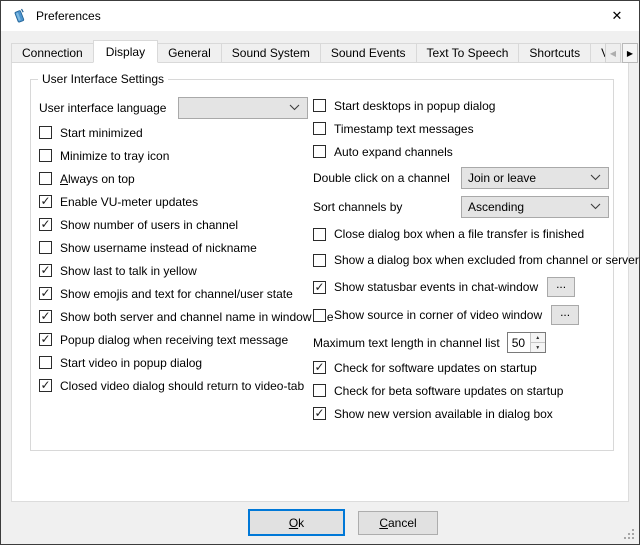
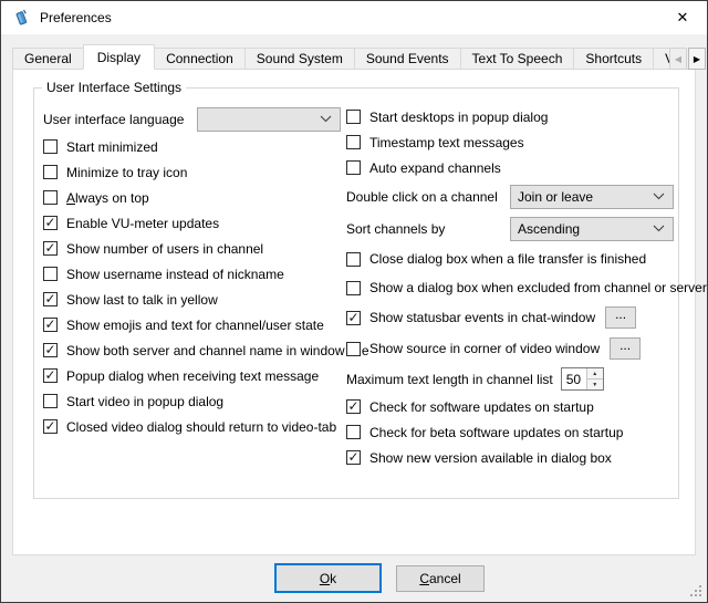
  Preferences
  ✕
- Connection
+ General
  Display
- General
+ Connection
  Sound System
  Sound Events
  Text To Speech
  Shortcuts
  ◀
  ▶
  User Interface Settings
  User interface language
  Start minimized
  Minimize to tray icon
  Always on top
  ✓
  Enable VU-meter updates
  ✓
  Show number of users in channel
  Show username instead of nickname
  ✓
  Show last to talk in yellow
  ✓
  Show emojis and text for channel/user state
  ✓
  Show both server and channel name in windowe
  ✓
  Popup dialog when receiving text message
  Start video in popup dialog
  ✓
  Closed video dialog should return to video-tab
  Start desktops in popup dialog
  Timestamp text messages
  Auto expand channels
  Double click on a channel
  Join or leave
  Sort channels by
  Ascending
  Close dialog box when a file transfer is finished
  Show a dialog box when excluded from channel or server
  ✓
  Show statusbar events in chat-window
  ...
  Show source in corner of video window
  ...
  Maximum text length in channel list
  50
  ✓
  Check for software updates on startup
  Check for beta software updates on startup
  ✓
  Show new version available in dialog box
  Ok
  Cancel
